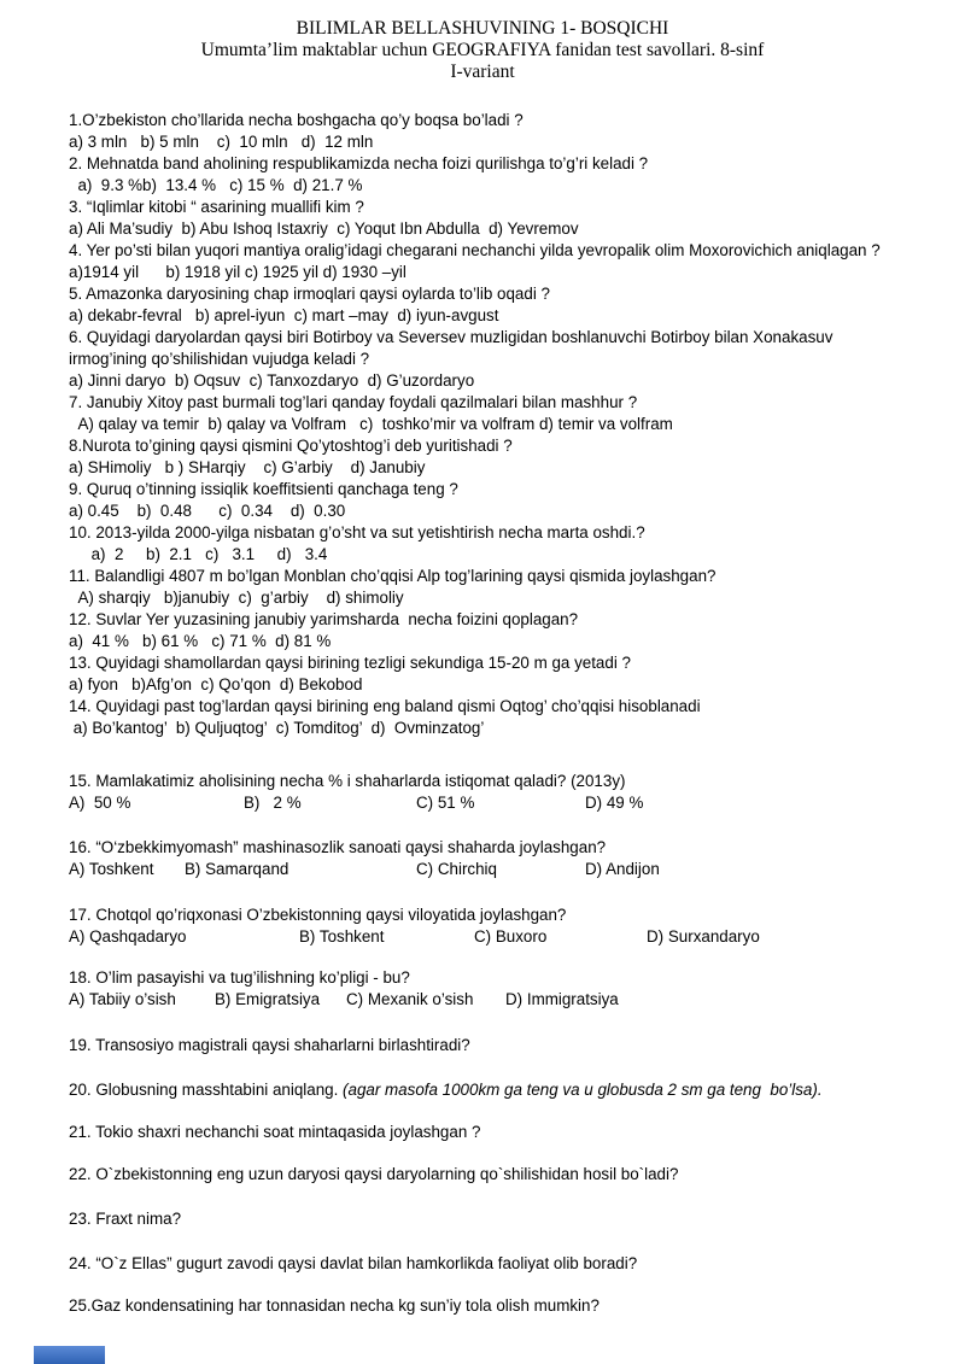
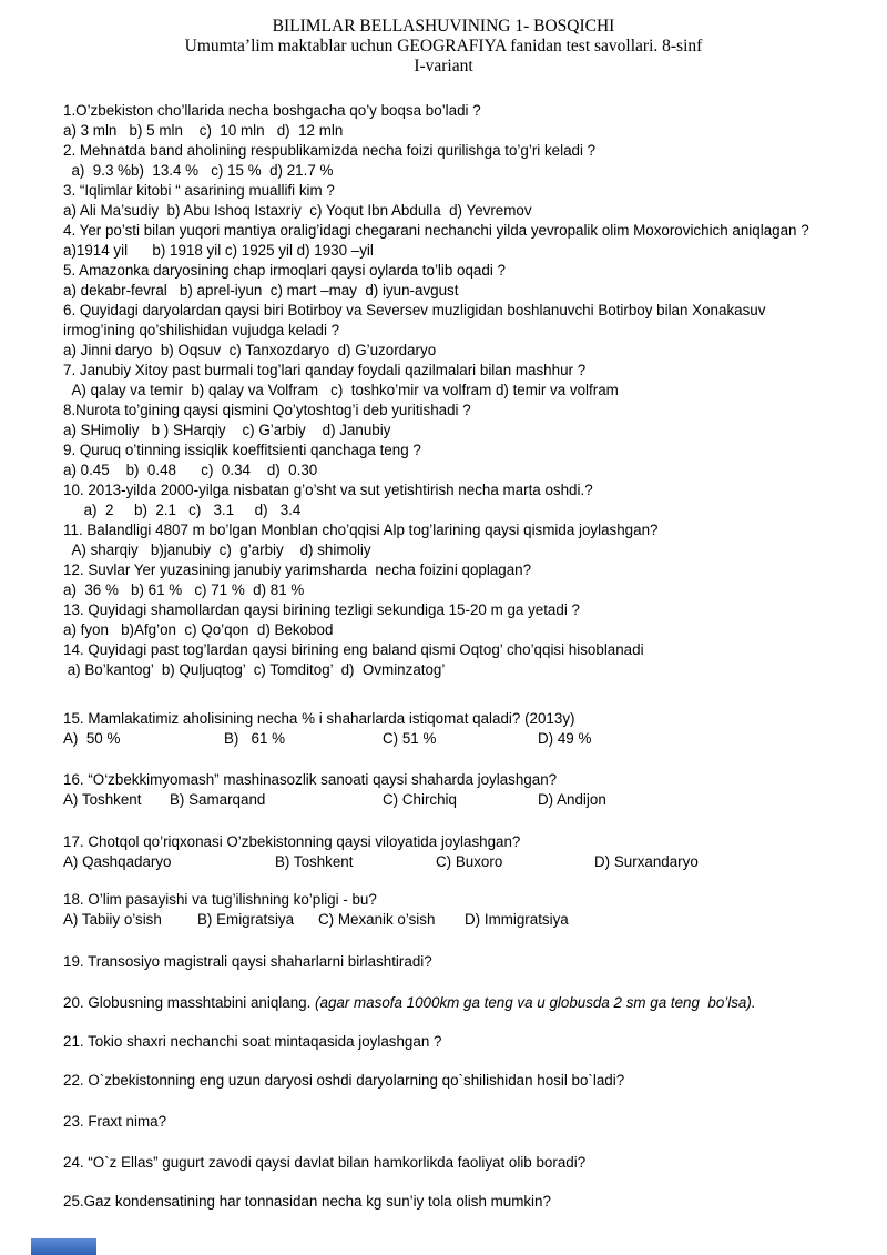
  BILIMLAR BELLASHUVINING 1- BOSQICHI
  Umumta’lim maktablar uchun GEOGRAFIYA fanidan test savollari. 8-sinf
  I-variant
  1.O’zbekiston cho’llarida necha boshgacha qo’y boqsa bo’ladi ?
  a) 3 mln b) 5 mln c) 10 mln d) 12 mln
  2. Mehnatda band aholining respublikamizda necha foizi qurilishga to’g’ri keladi ?
  a) 9.3 %b) 13.4 % c) 15 % d) 21.7 %
  3. “Iqlimlar kitobi “ asarining muallifi kim ?
  a) Ali Ma’sudiy b) Abu Ishoq Istaxriy c) Yoqut Ibn Abdulla d) Yevremov
  4. Yer po’sti bilan yuqori mantiya oralig’idagi chegarani nechanchi yilda yevropalik olim Moxorovichich aniqlagan ?
  a)1914 yil b) 1918 yil c) 1925 yil d) 1930 –yil
  5. Amazonka daryosining chap irmoqlari qaysi oylarda to’lib oqadi ?
  a) dekabr-fevral b) aprel-iyun c) mart –may d) iyun-avgust
  6. Quyidagi daryolardan qaysi biri Botirboy va Seversev muzligidan boshlanuvchi Botirboy bilan Xonakasuv irmog’ining qo’shilishidan vujudga keladi ?
  a) Jinni daryo b) Oqsuv c) Tanxozdaryo d) G’uzordaryo
  7. Janubiy Xitoy past burmali tog’lari qanday foydali qazilmalari bilan mashhur ?
  A) qalay va temir b) qalay va Volfram c) toshko’mir va volfram d) temir va volfram
  8.Nurota to’gining qaysi qismini Qo’ytoshtog’i deb yuritishadi ?
  a) SHimoliy b ) SHarqiy c) G’arbiy d) Janubiy
  9. Quruq o’tinning issiqlik koeffitsienti qanchaga teng ?
  a) 0.45 b) 0.48 c) 0.34 d) 0.30
  10. 2013-yilda 2000-yilga nisbatan g’o’sht va sut yetishtirish necha marta oshdi.?
  a) 2 b) 2.1 c) 3.1 d) 3.4
  11. Balandligi 4807 m bo’lgan Monblan cho’qqisi Alp tog’larining qaysi qismida joylashgan?
  A) sharqiy b)janubiy c) g’arbiy d) shimoliy
  12. Suvlar Yer yuzasining janubiy yarimsharda necha foizini qoplagan?
- a) 41 % b) 61 % c) 71 % d) 81 %
+ a) 36 % b) 61 % c) 71 % d) 81 %
  13. Quyidagi shamollardan qaysi birining tezligi sekundiga 15-20 m ga yetadi ?
  a) fyon b)Afg’on c) Qo’qon d) Bekobod
  14. Quyidagi past tog’lardan qaysi birining eng baland qismi Oqtog’ cho’qqisi hisoblanadi
  a) Bo’kantog’ b) Quljuqtog’ c) Tomditog’ d) Ovminzatog’
  15. Mamlakatimiz aholisining necha % i shaharlarda istiqomat qaladi? (2013y)
  A) 50 %
- B) 2 %
+ B) 61 %
  C) 51 %
  D) 49 %
  16. “O‘zbekkimyomash” mashinasozlik sanoati qaysi shaharda joylashgan?
  A) Toshkent
  B) Samarqand
  C) Chirchiq
  D) Andijon
  17. Chotqol qo’riqxonasi O’zbekistonning qaysi viloyatida joylashgan?
  A) Qashqadaryo
  B) Toshkent
  C) Buxoro
  D) Surxandaryo
  18. O’lim pasayishi va tug’ilishning ko’pligi - bu?
  A) Tabiiy o’sish
  B) Emigratsiya
  C) Mexanik o’sish
  D) Immigratsiya
  19. Transosiyo magistrali qaysi shaharlarni birlashtiradi?
  20. Globusning masshtabini aniqlang. (agar masofa 1000km ga teng va u globusda 2 sm ga teng bo’lsa).
  21. Tokio shaxri nechanchi soat mintaqasida joylashgan ?
- 22. O`zbekistonning eng uzun daryosi qaysi daryolarning qo`shilishidan hosil bo`ladi?
+ 22. O`zbekistonning eng uzun daryosi oshdi daryolarning qo`shilishidan hosil bo`ladi?
  23. Fraxt nima?
  24. “O`z Ellas” gugurt zavodi qaysi davlat bilan hamkorlikda faoliyat olib boradi?
  25.Gaz kondensatining har tonnasidan necha kg sun’iy tola olish mumkin?
